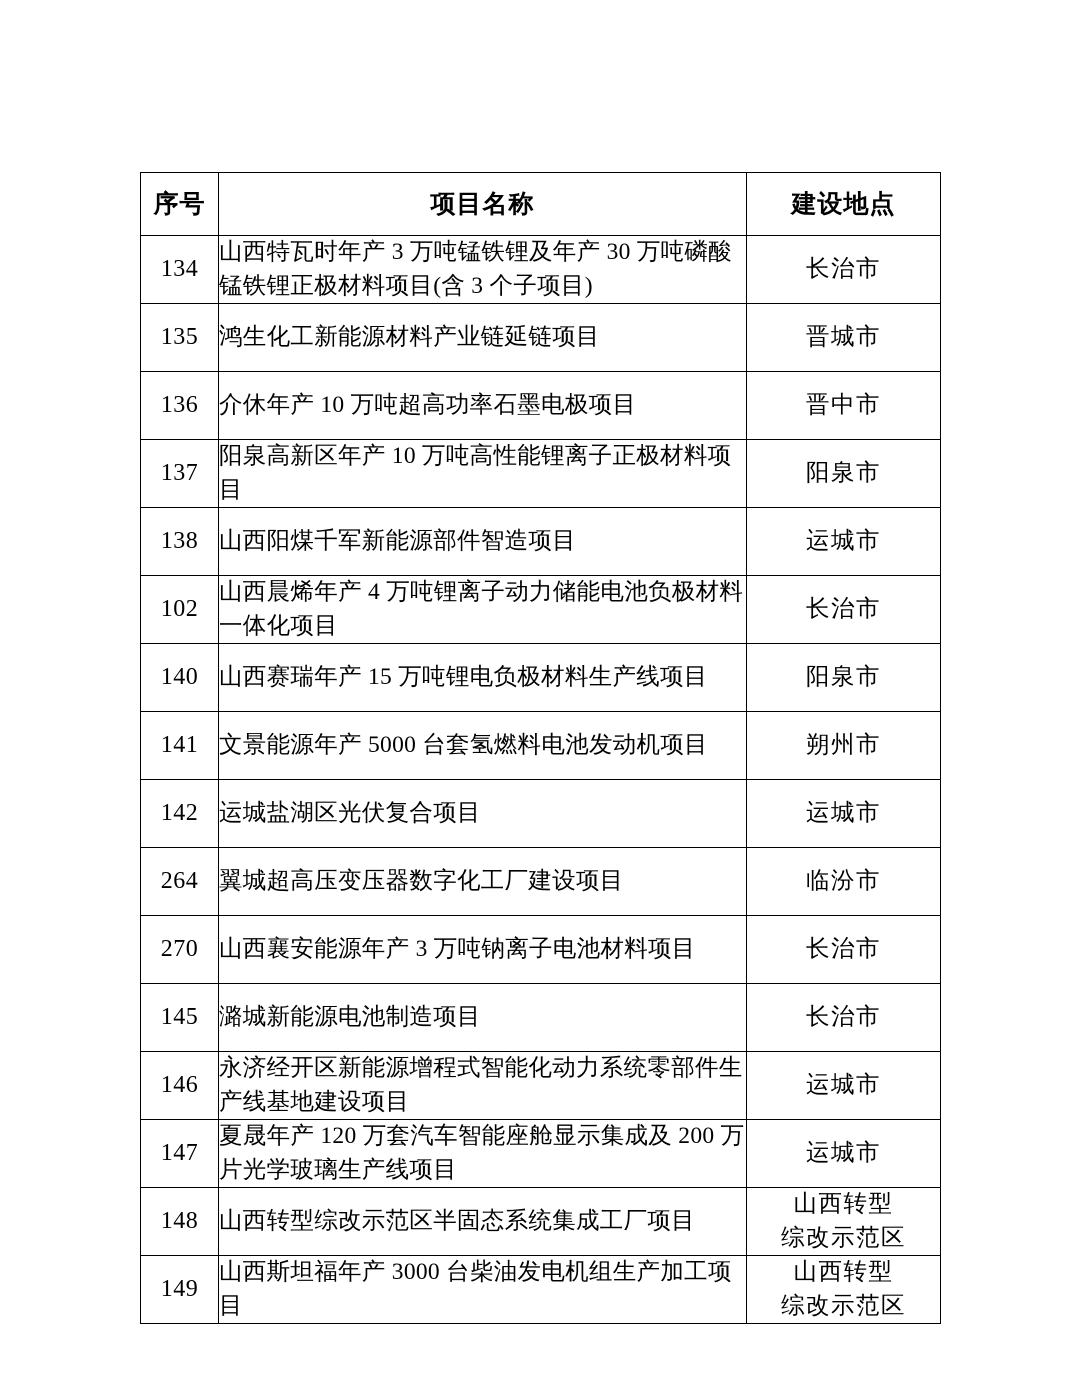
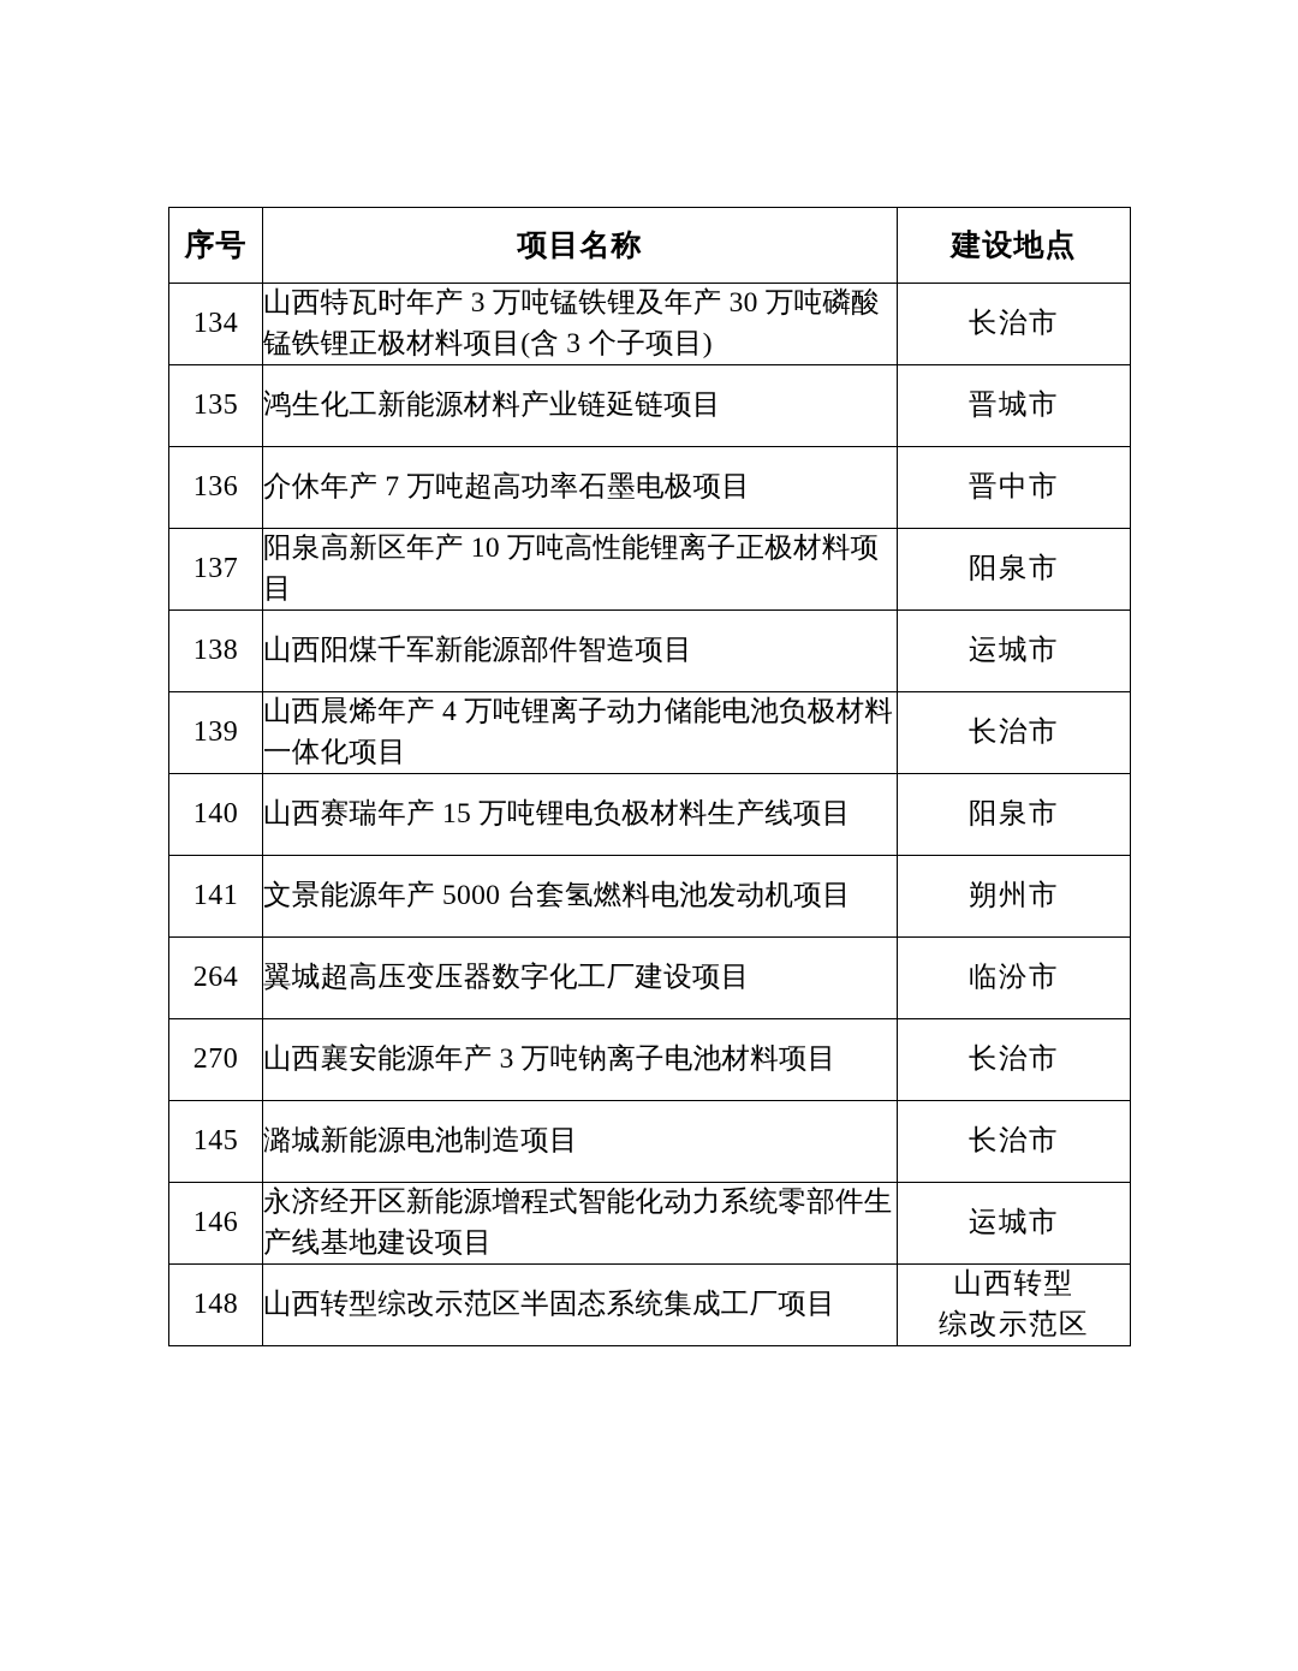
  序号	项目名称	建设地点
  134	山西特瓦时年产 3 万吨锰铁锂及年产 30 万吨磷酸锰铁锂正极材料项目(含 3 个子项目)	长治市
  135	鸿生化工新能源材料产业链延链项目	晋城市
- 136	介休年产 10 万吨超高功率石墨电极项目	晋中市
+ 136	介休年产 7 万吨超高功率石墨电极项目	晋中市
  137	阳泉高新区年产 10 万吨高性能锂离子正极材料项目	阳泉市
  138	山西阳煤千军新能源部件智造项目	运城市
- 102	山西晨烯年产 4 万吨锂离子动力储能电池负极材料一体化项目	长治市
+ 139	山西晨烯年产 4 万吨锂离子动力储能电池负极材料一体化项目	长治市
  140	山西赛瑞年产 15 万吨锂电负极材料生产线项目	阳泉市
  141	文景能源年产 5000 台套氢燃料电池发动机项目	朔州市
- 142	运城盐湖区光伏复合项目	运城市
  264	翼城超高压变压器数字化工厂建设项目	临汾市
  270	山西襄安能源年产 3 万吨钠离子电池材料项目	长治市
  145	潞城新能源电池制造项目	长治市
  146	永济经开区新能源增程式智能化动力系统零部件生产线基地建设项目	运城市
- 147	夏晟年产 120 万套汽车智能座舱显示集成及 200 万片光学玻璃生产线项目	运城市
  148	山西转型综改示范区半固态系统集成工厂项目	山西转型综改示范区
- 149	山西斯坦福年产 3000 台柴油发电机组生产加工项目	山西转型综改示范区
